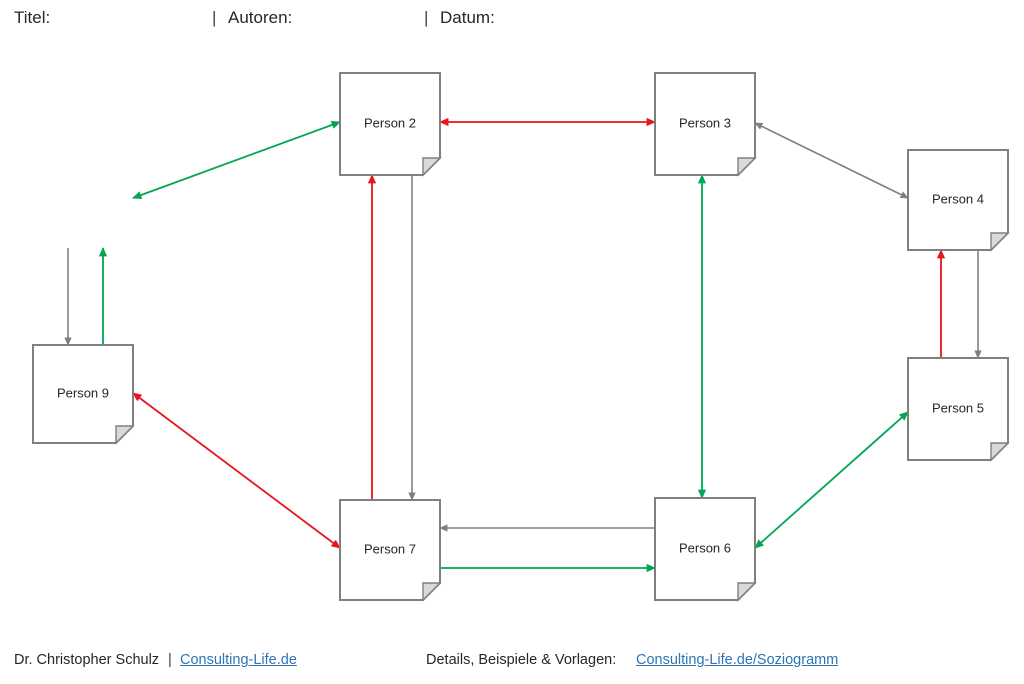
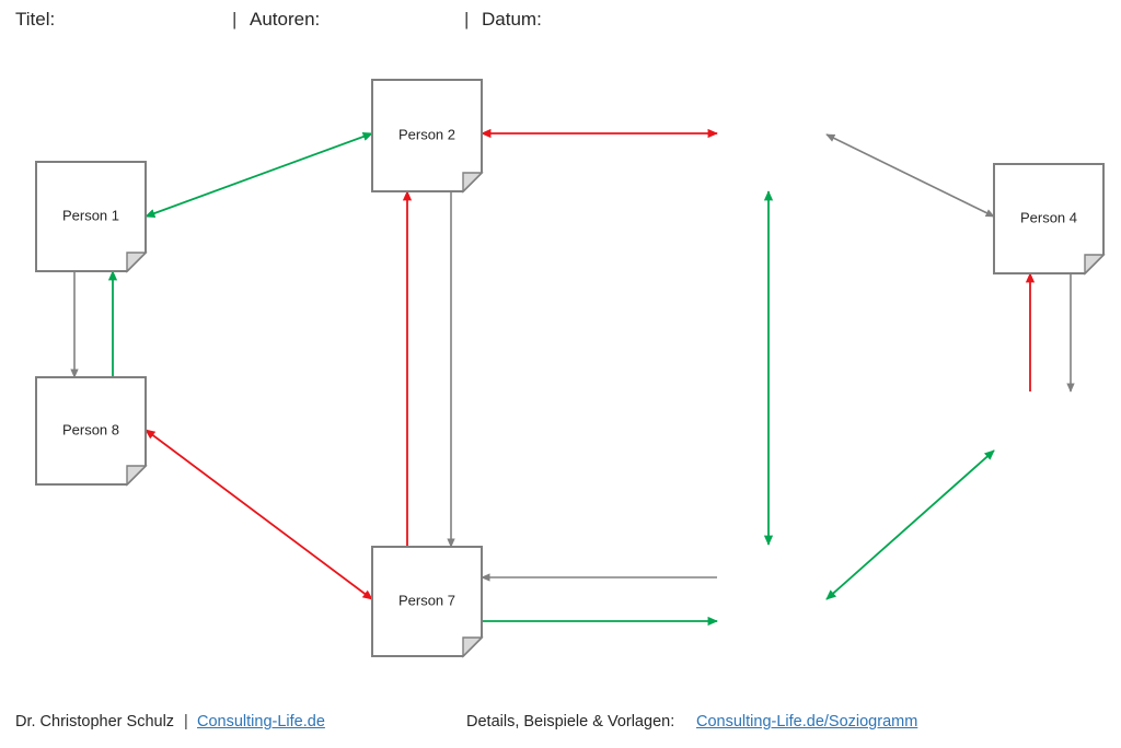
  Titel:
  |
  Autoren:
  |
  Datum:
+ Person 1
  Person 2
- Person 3
  Person 4
- Person 5
- Person 6
  Person 7
- Person 9
+ Person 8
  Dr. Christopher Schulz
  |
  Consulting-Life.de
  Details, Beispiele & Vorlagen:
  Consulting-Life.de/Soziogramm
